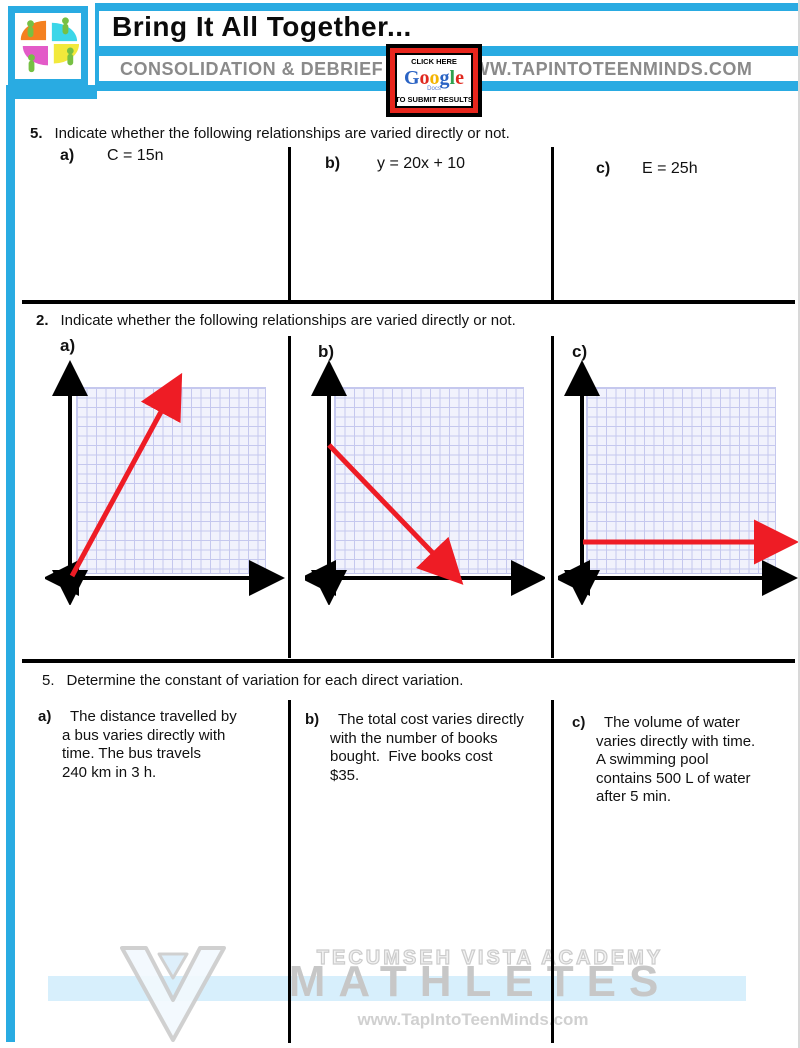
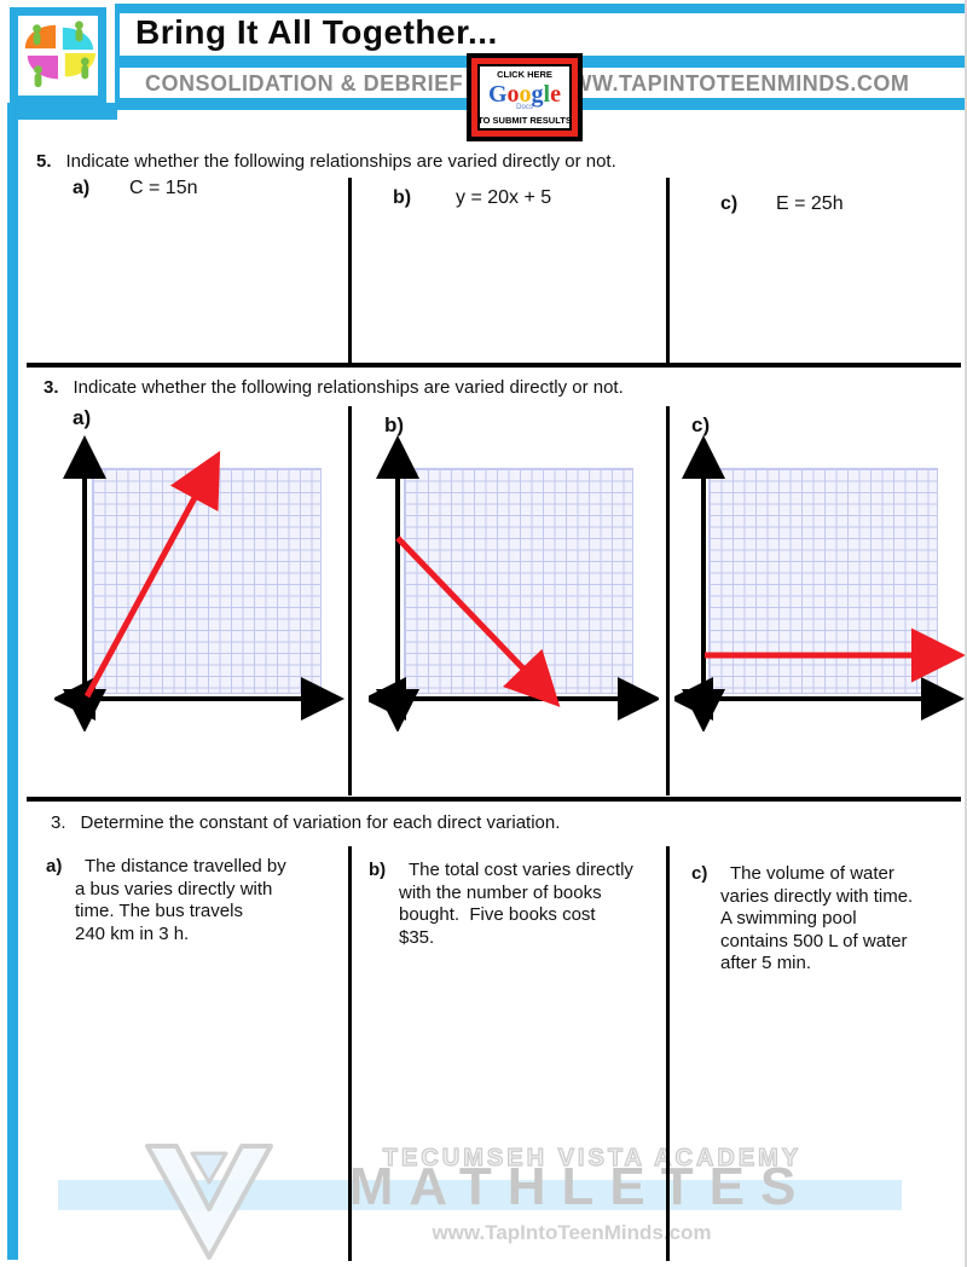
  Bring It All Together...
  CONSOLIDATION & DEBRIEF
  W.TAPINTOTEENMINDS.COM
  CLICK HERE
  Google
  TO SUBMIT RESULTS
  5. Indicate whether the following relationships are varied directly or not.
  a)
  C = 15n
  b)
- y = 20x + 10
+ y = 20x + 5
  c)
  E = 25h
- 2. Indicate whether the following relationships are varied directly or not.
+ 3. Indicate whether the following relationships are varied directly or not.
  a)
  b)
  c)
- 5. Determine the constant of variation for each direct variation.
+ 3. Determine the constant of variation for each direct variation.
  a)
  The distance travelled by
  a bus varies directly with
  time. The bus travels
  240 km in 3 h.
  b)
  The total cost varies directly
  with the number of books
  bought. Five books cost
  $35.
  c)
  The volume of water
  varies directly with time.
  A swimming pool
  contains 500 L of water
  after 5 min.
  TECUMSEH VISTA ACADEMY
  MATHLETES
  www.TapIntoTeenMindscom
